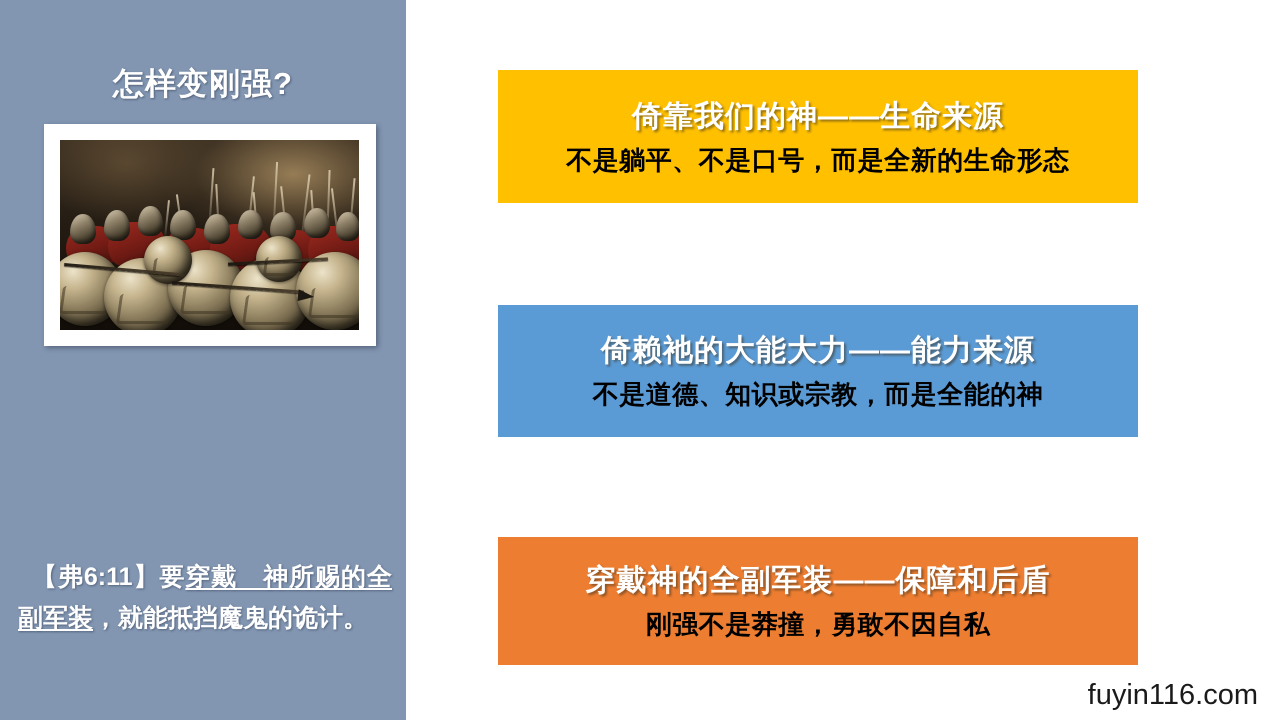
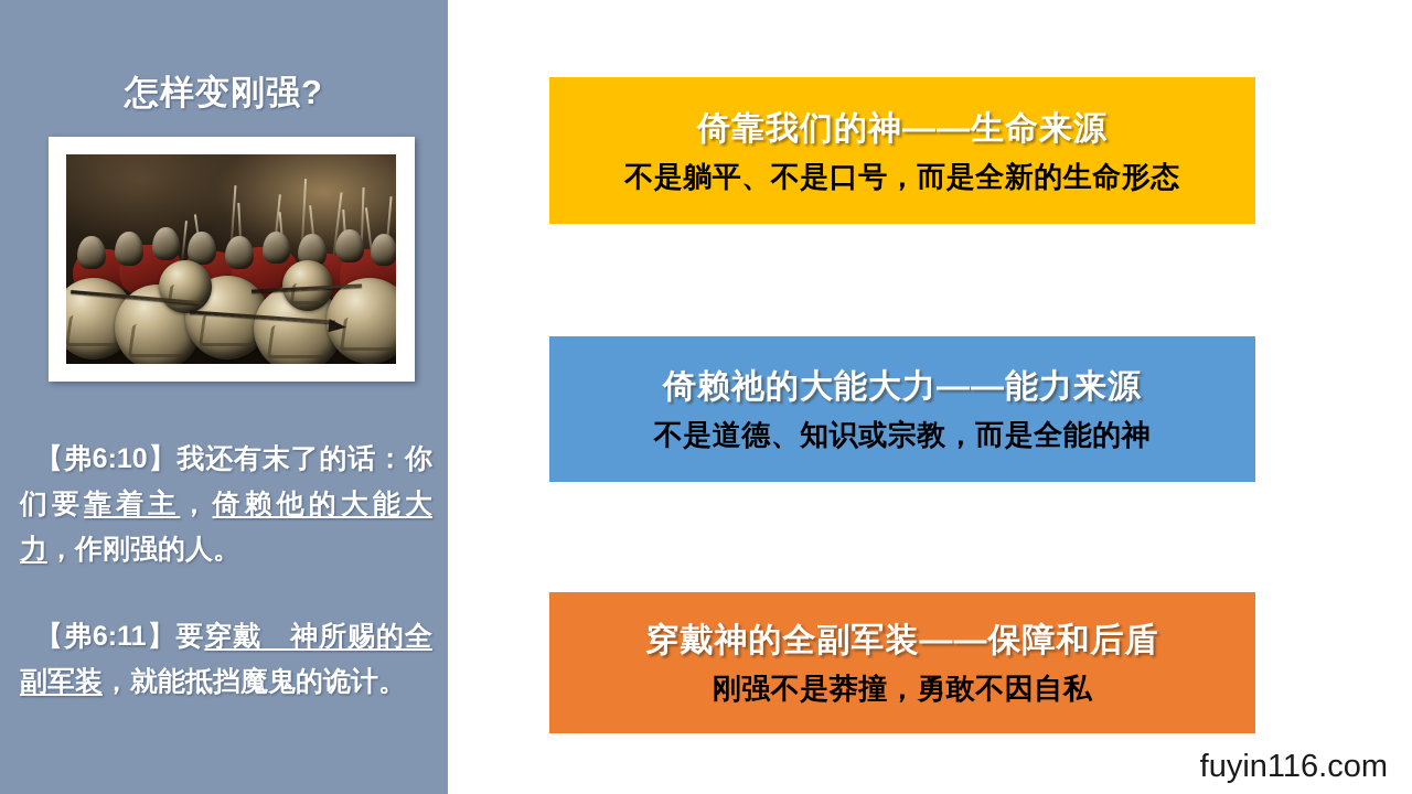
  怎样变刚强?
+ 【弗6:10】我还有末了的话：你们要靠着主，倚赖他的大能大力，作刚强的人。
  【弗6:11】要穿戴 神所赐的全副军装，就能抵挡魔鬼的诡计。
  倚靠我们的神——生命来源
  不是躺平、不是口号，而是全新的生命形态
  倚赖祂的大能大力——能力来源
  不是道德、知识或宗教，而是全能的神
  穿戴神的全副军装——保障和后盾
  刚强不是莽撞，勇敢不因自私
  fuyin116.com
